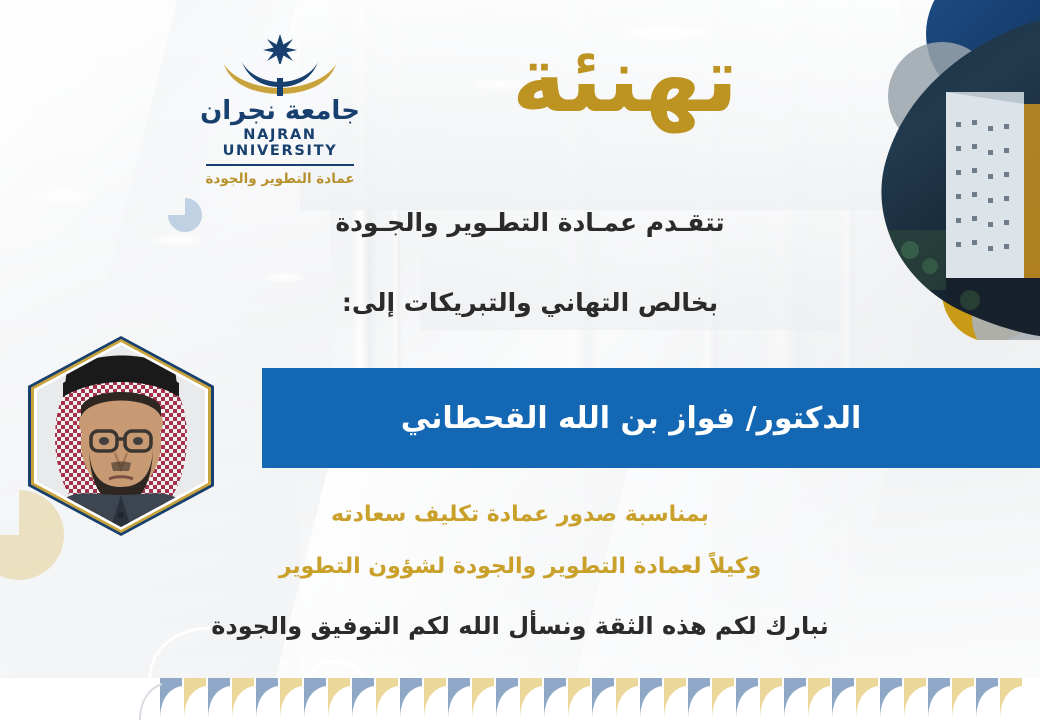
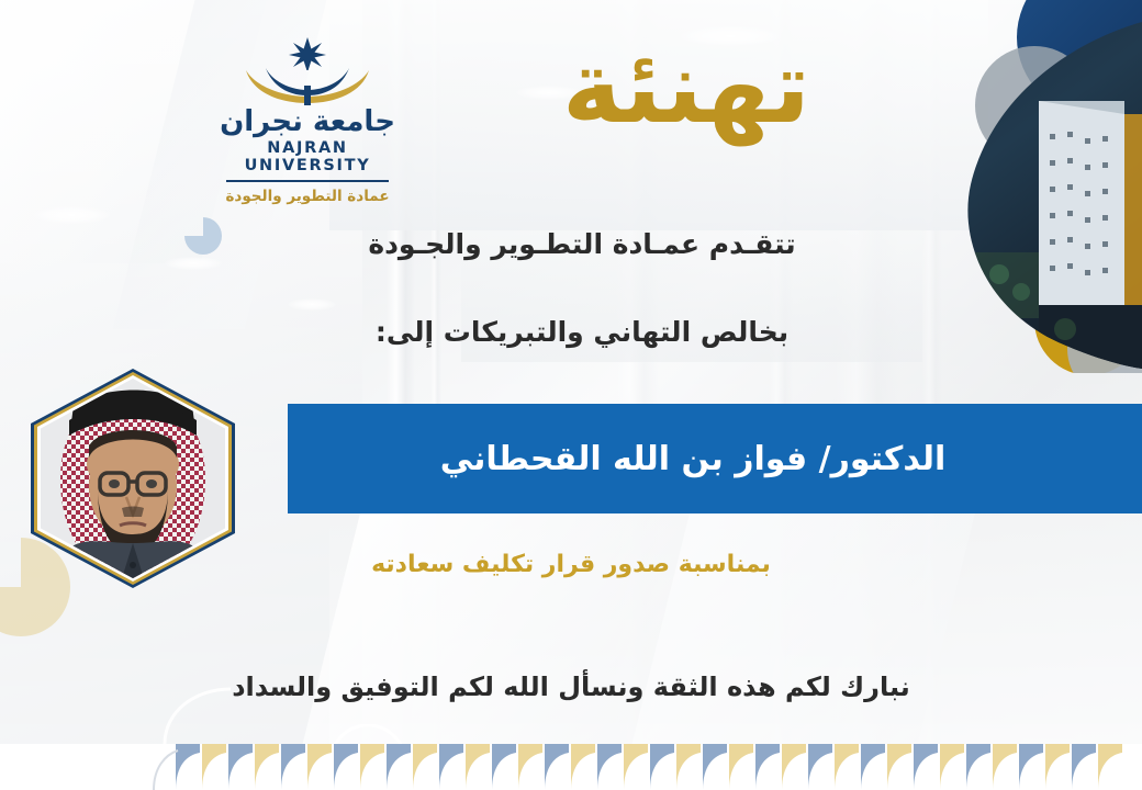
  جامعة نجران
  NAJRAN UNIVERSITY
  عمادة التطوير والجودة
  تهنئة
  تتقـدم عمـادة التطـوير والجـودة
  بخالص التهاني والتبريكات إلى:
  الدكتور/ فواز بن الله القحطاني
- بمناسبة صدور عمادة تكليف سعادته
+ بمناسبة صدور قرار تكليف سعادته
- وكيلاً لعمادة التطوير والجودة لشؤون التطوير
- نبارك لكم هذه الثقة ونسأل الله لكم التوفيق والجودة
+ نبارك لكم هذه الثقة ونسأل الله لكم التوفيق والسداد
